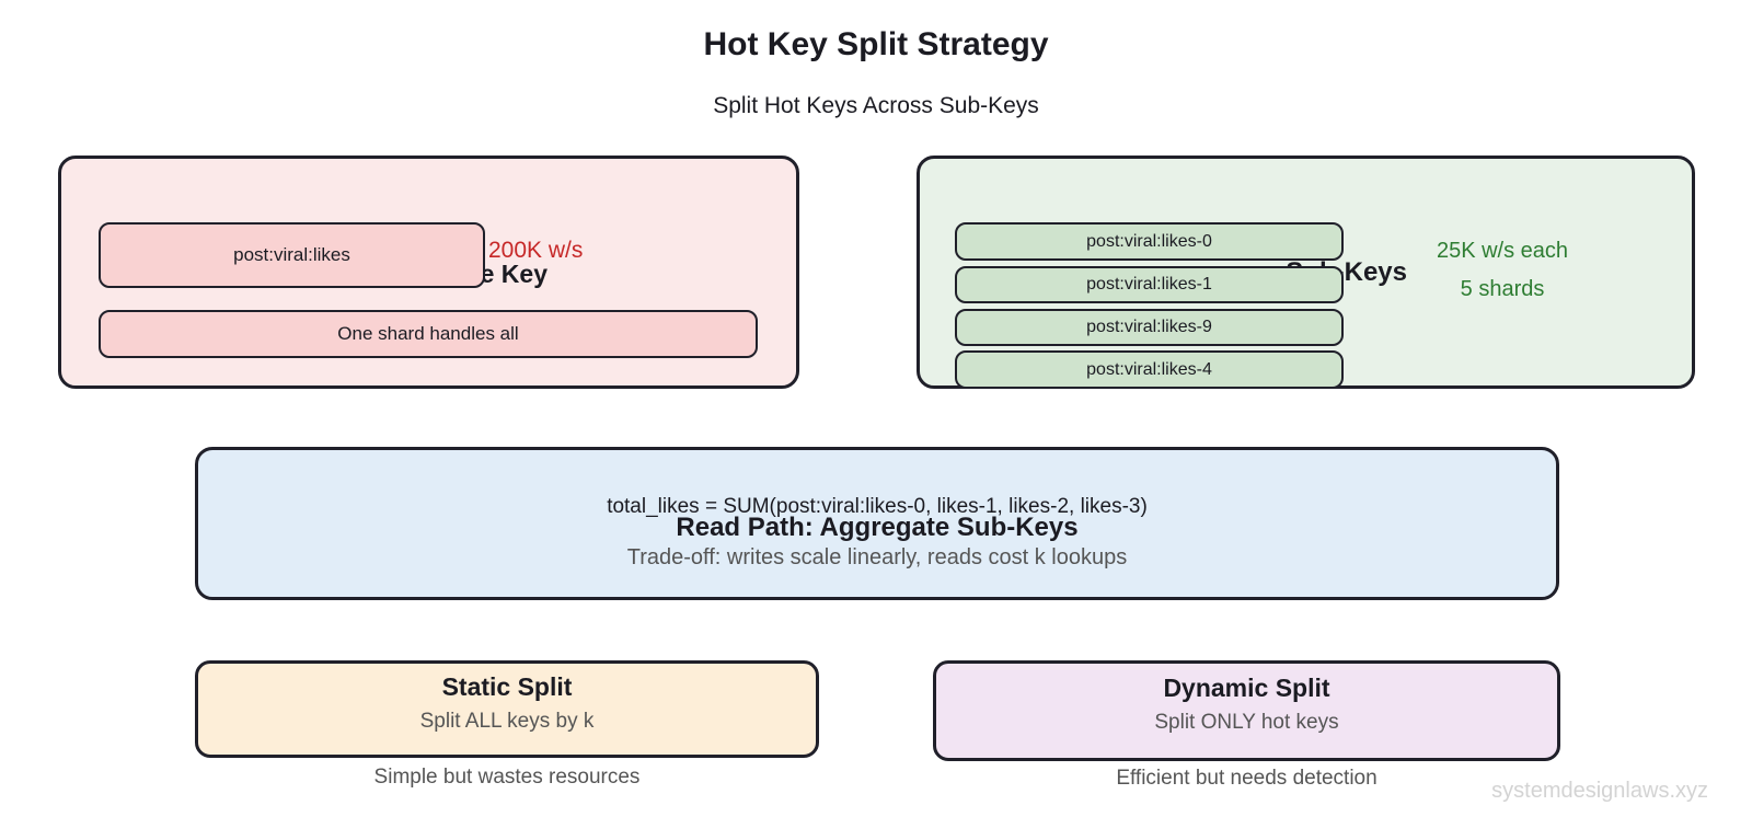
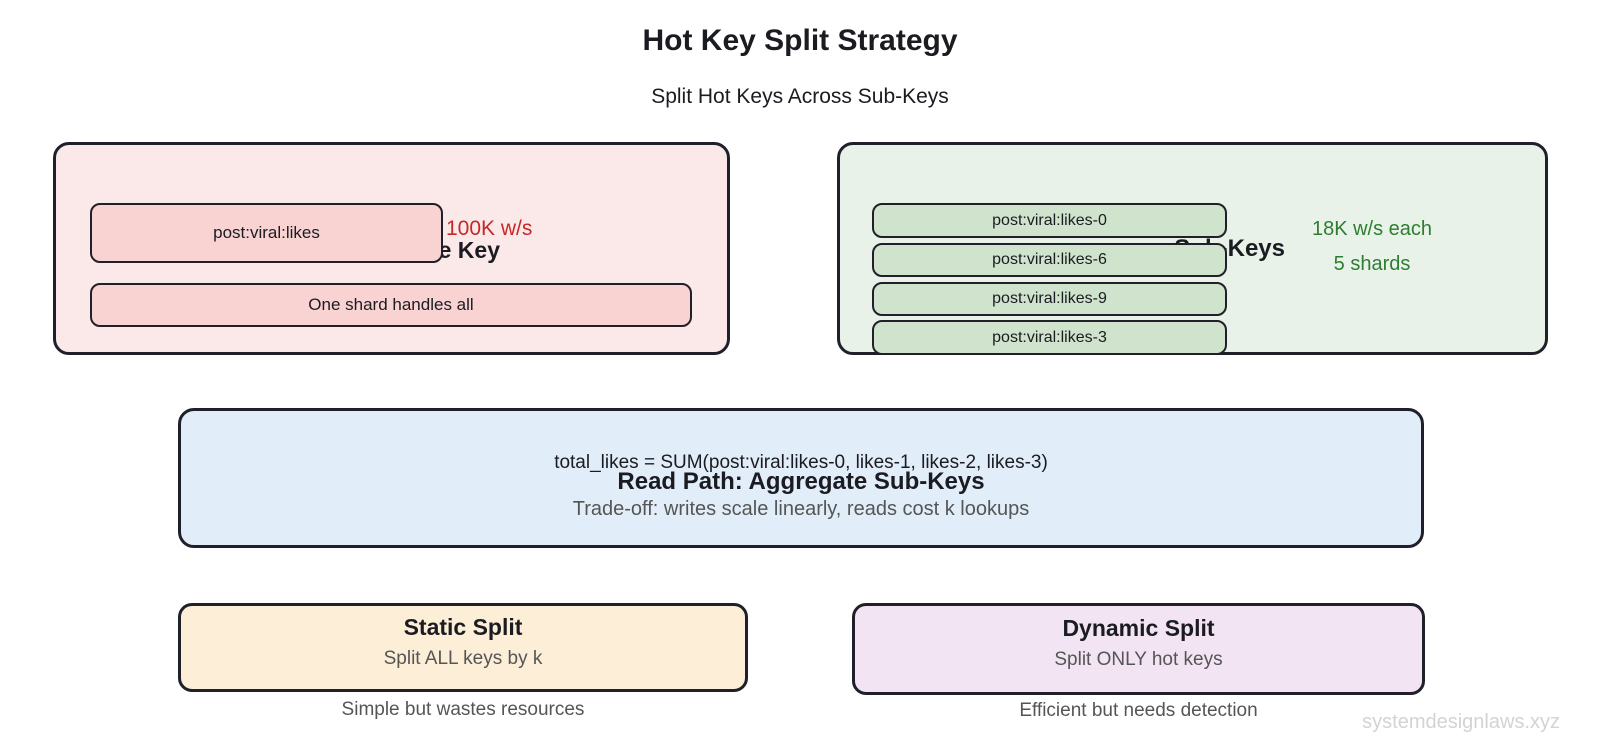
  Hot Key Split Strategy
  Split Hot Keys Across Sub-Keys
  post:viral:likes
- 200K w/s
+ 100K w/s
  One shard handles all
  post:viral:likes-0
- post:viral:likes-1
+ post:viral:likes-6
  post:viral:likes-9
- post:viral:likes-4
+ post:viral:likes-3
- 25K w/s each
+ 18K w/s each
  5 shards
  total_likes = SUM(post:viral:likes-0, likes-1, likes-2, likes-3)
  Read Path: Aggregate Sub-Keys
  Trade-off: writes scale linearly, reads cost k lookups
  Static Split
  Split ALL keys by k
  Simple but wastes resources
  Dynamic Split
  Split ONLY hot keys
  Efficient but needs detection
  systemdesignlaws.xyz
